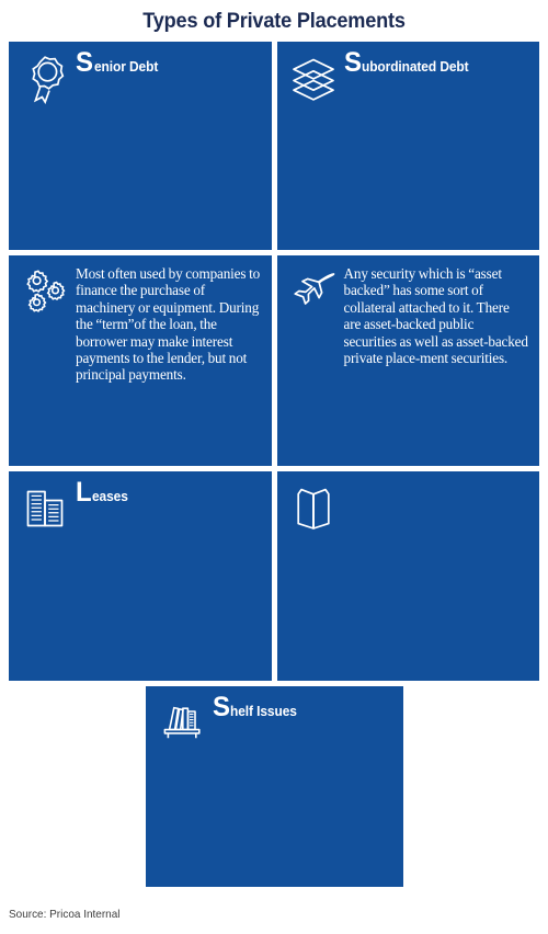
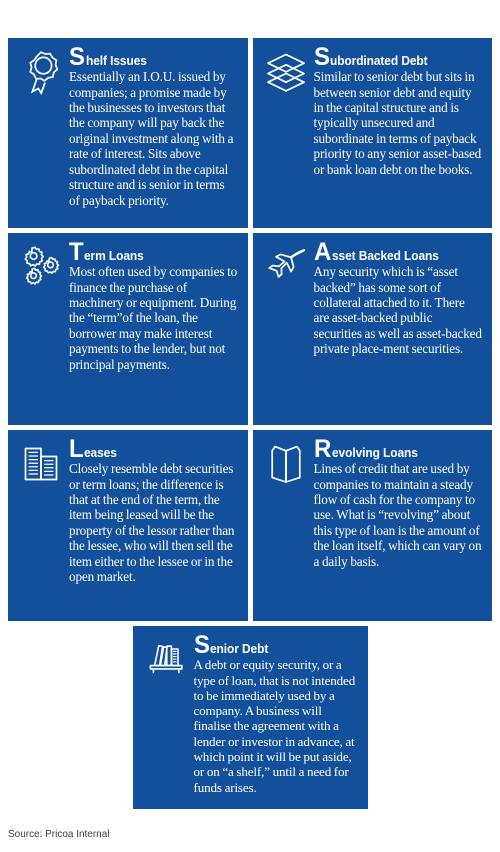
- Types of Private Placements
  S
- enior Debt
+ helf Issues
+ Essentially an I.O.U. issued by companies; a promise made by the businesses to investors that the company will pay back the original investment along with a rate of interest. Sits above subordinated debt in the capital structure and is senior in terms of payback priority.
  S
  ubordinated Debt
+ Similar to senior debt but sits in between senior debt and equity in the capital structure and is typically unsecured and subordinate in terms of payback priority to any senior asset-based or bank loan debt on the books.
+ T
+ erm Loans
  Most often used by companies to finance the purchase of machinery or equipment. During the “term”of the loan, the borrower may make interest payments to the lender, but not principal payments.
+ A
+ sset Backed Loans
  Any security which is “asset backed” has some sort of collateral attached to it. There are asset-backed public securities as well as asset-backed private place-ment securities.
  L
  eases
+ Closely resemble debt securities or term loans; the difference is that at the end of the term, the item being leased will be the property of the lessor rather than the lessee, who will then sell the item either to the lessee or in the open market.
+ R
+ evolving Loans
+ Lines of credit that are used by companies to maintain a steady flow of cash for the company to use. What is “revolving” about this type of loan is the amount of the loan itself, which can vary on a daily basis.
  S
- helf Issues
+ enior Debt
+ A debt or equity security, or a type of loan, that is not intended to be immediately used by a company. A business will finalise the agreement with a lender or investor in advance, at which point it will be put aside, or on “a shelf,” until a need for funds arises.
  Source: Pricoa Internal
